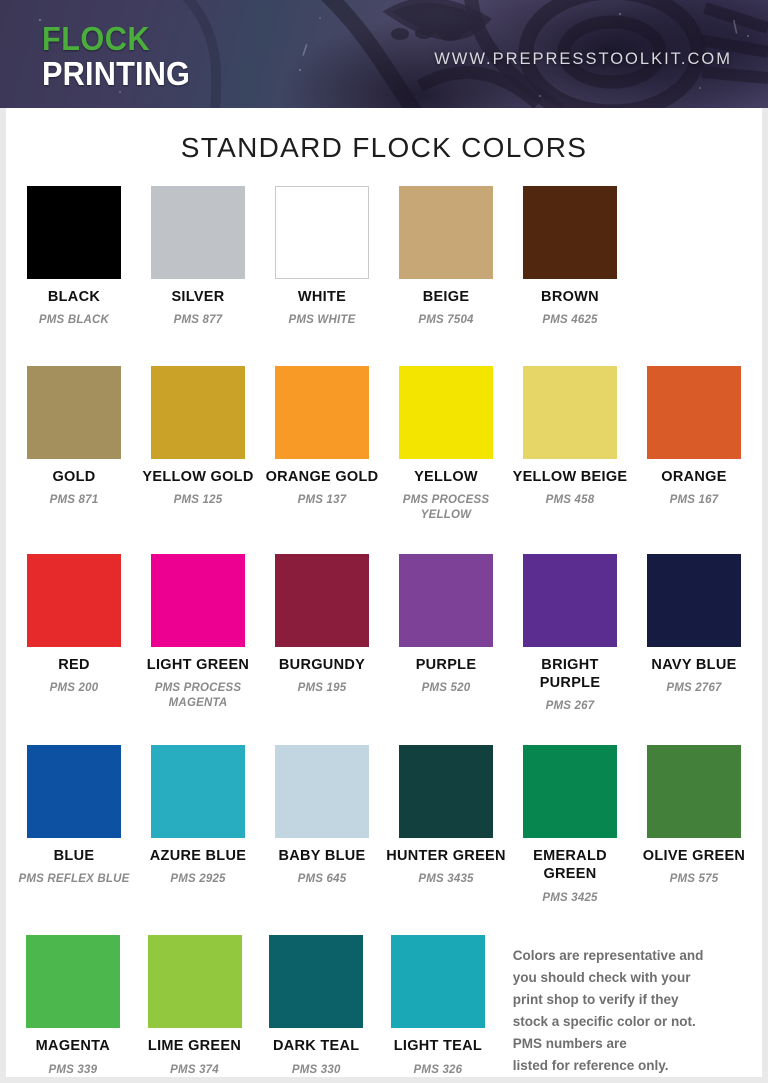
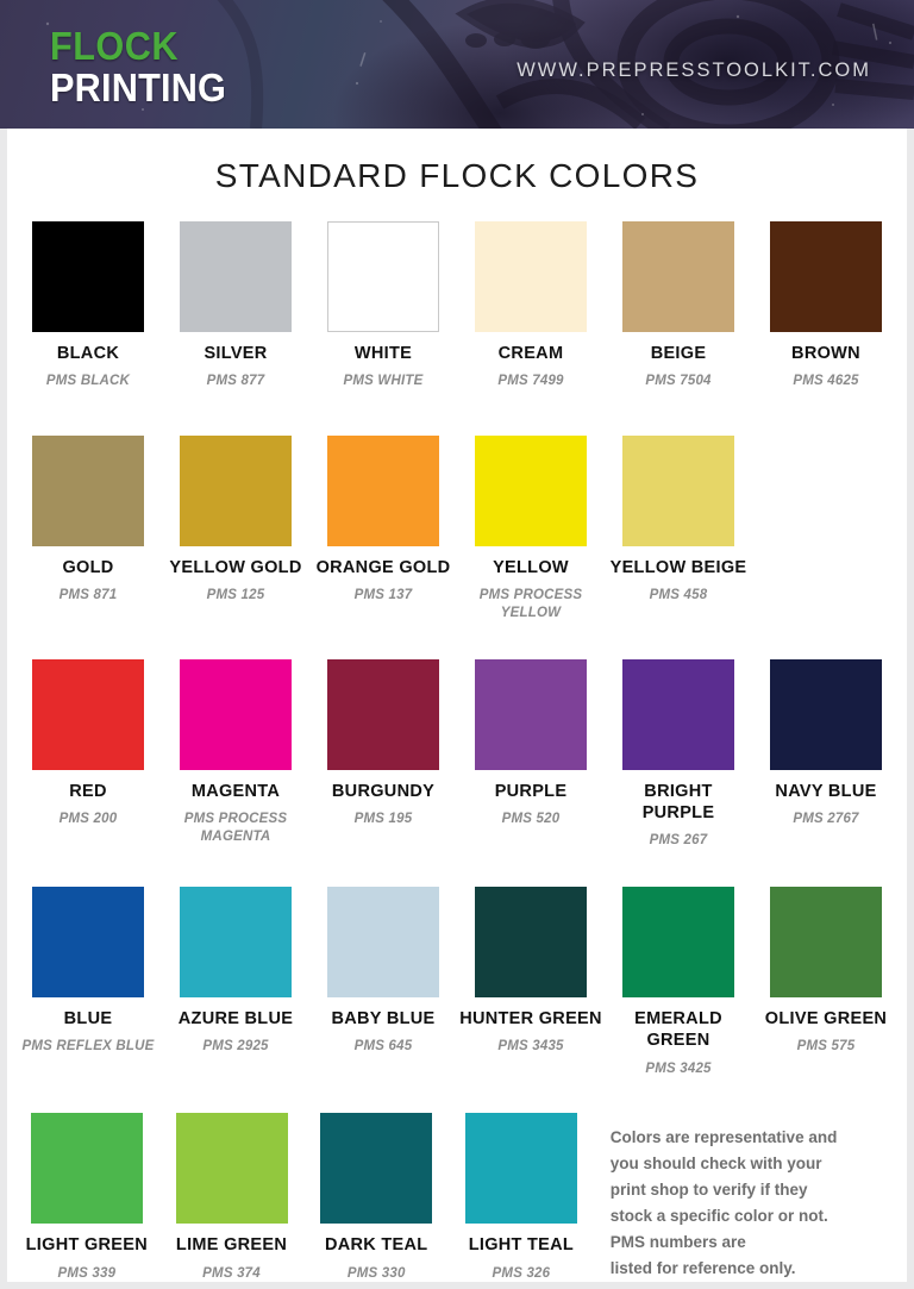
  FLOCK
  PRINTING
  WWW.PREPRESSTOOLKIT.COM
  STANDARD FLOCK COLORS
  BLACK
  PMS BLACK
  SILVER
  PMS 877
  WHITE
  PMS WHITE
+ CREAM
+ PMS 7499
  BEIGE
  PMS 7504
  BROWN
  PMS 4625
  GOLD
  PMS 871
  YELLOW GOLD
  PMS 125
  ORANGE GOLD
  PMS 137
  YELLOW
  PMS PROCESS YELLOW
  YELLOW BEIGE
  PMS 458
- ORANGE
- PMS 167
  RED
  PMS 200
- LIGHT GREEN
+ MAGENTA
  PMS PROCESS MAGENTA
  BURGUNDY
  PMS 195
  PURPLE
  PMS 520
  BRIGHT PURPLE
  PMS 267
  NAVY BLUE
  PMS 2767
  BLUE
  PMS REFLEX BLUE
  AZURE BLUE
  PMS 2925
  BABY BLUE
  PMS 645
  HUNTER GREEN
  PMS 3435
  EMERALD GREEN
  PMS 3425
  OLIVE GREEN
  PMS 575
- MAGENTA
+ LIGHT GREEN
  PMS 339
  LIME GREEN
  PMS 374
  DARK TEAL
  PMS 330
  LIGHT TEAL
  PMS 326
  Colors are representative and
  you should check with your
  print shop to verify if they
  stock a specific color or not.
  PMS numbers are
  listed for reference only.
